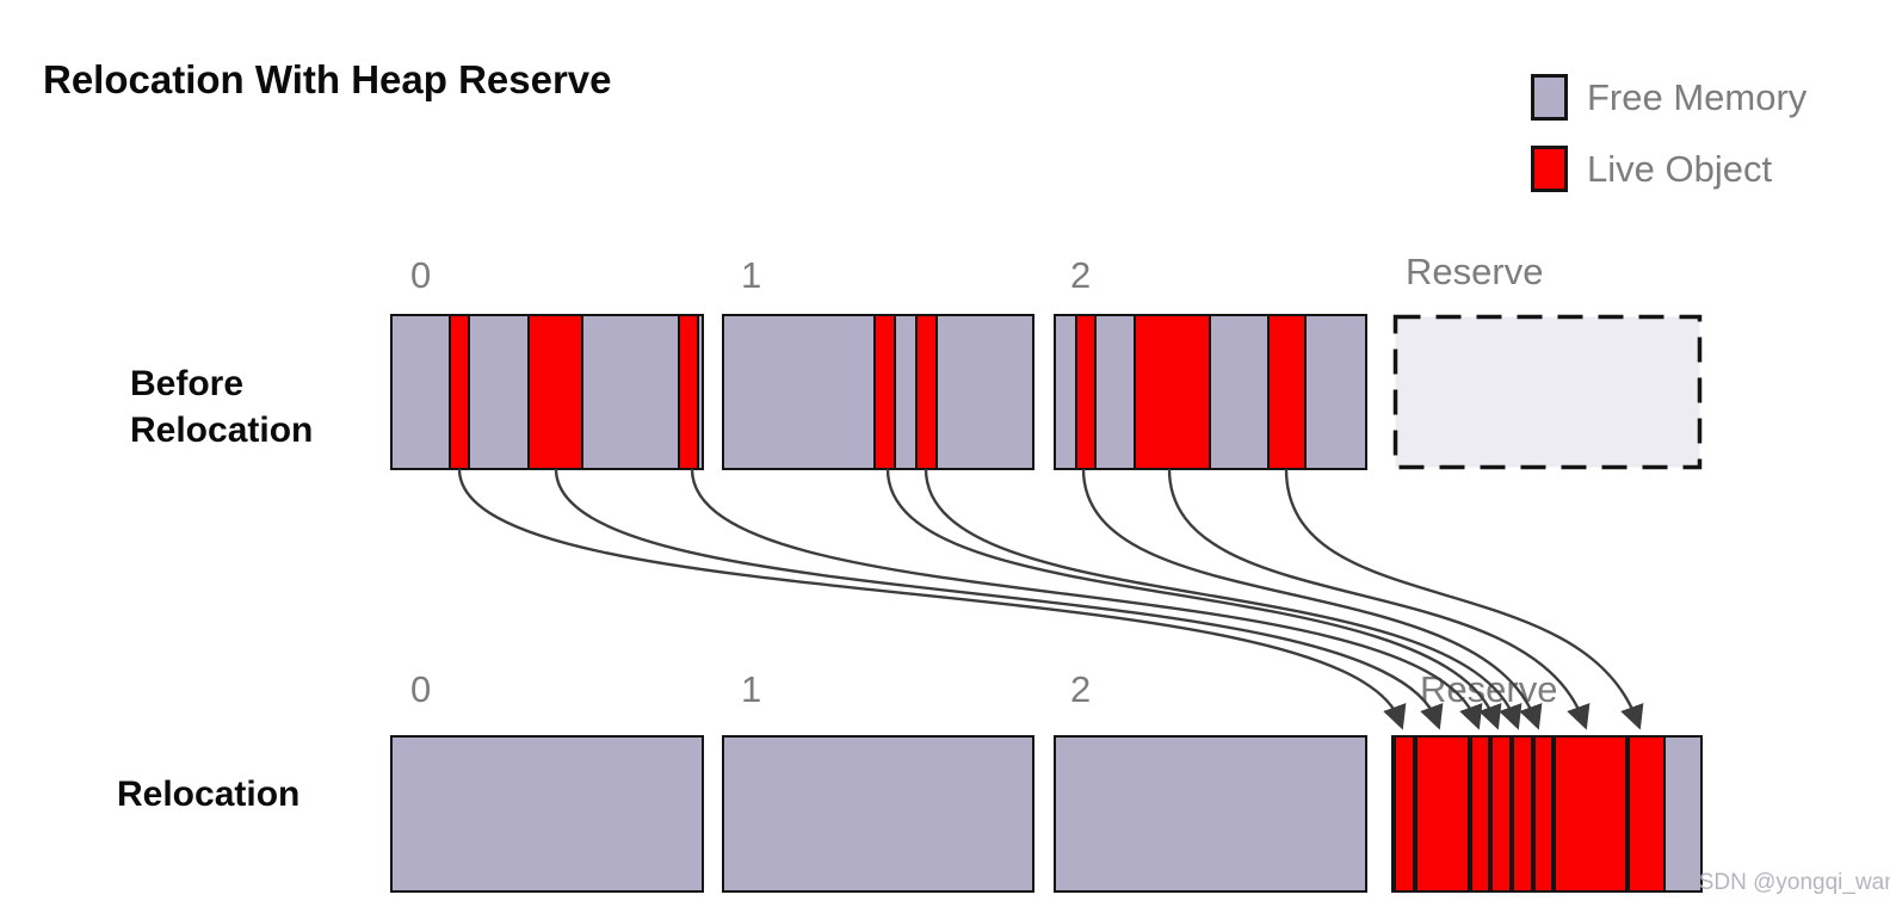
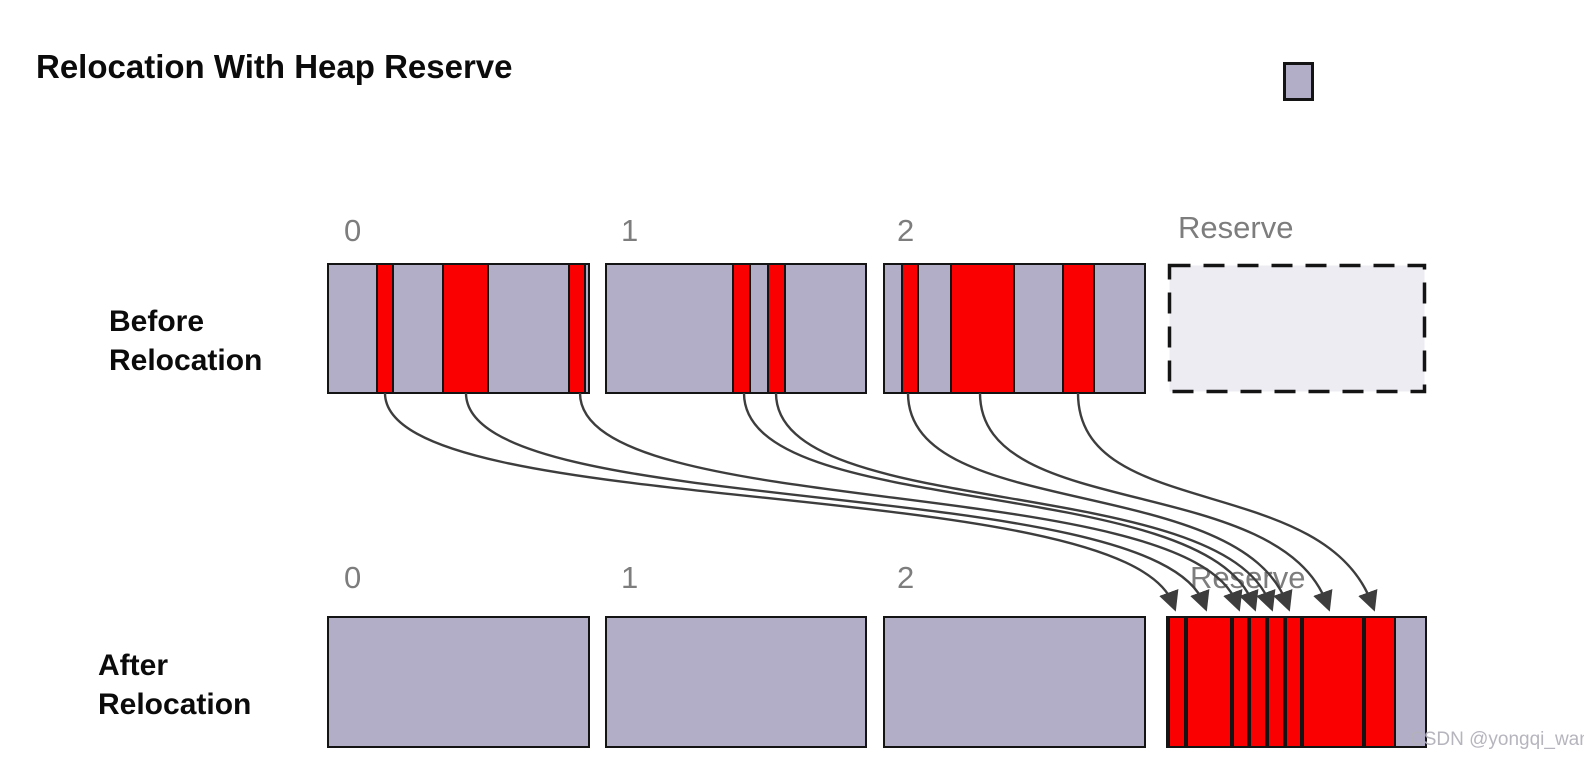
  Relocation With Heap Reserve
- Free Memory
- Live Object
  Before
  Relocation
  0
  1
  2
  Reserve
+ After
  Relocation
  0
  1
  2
  Resrve
  CSDN @yongqi_wa
